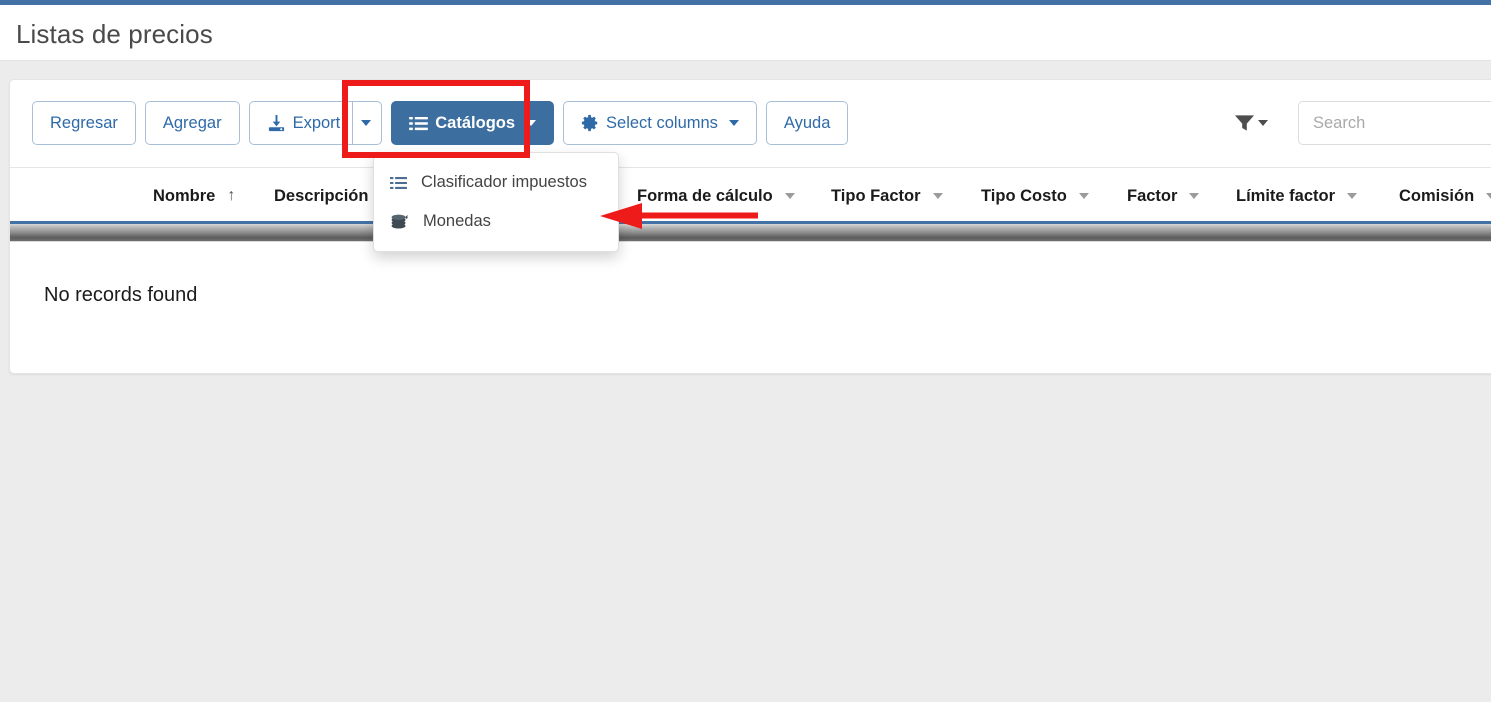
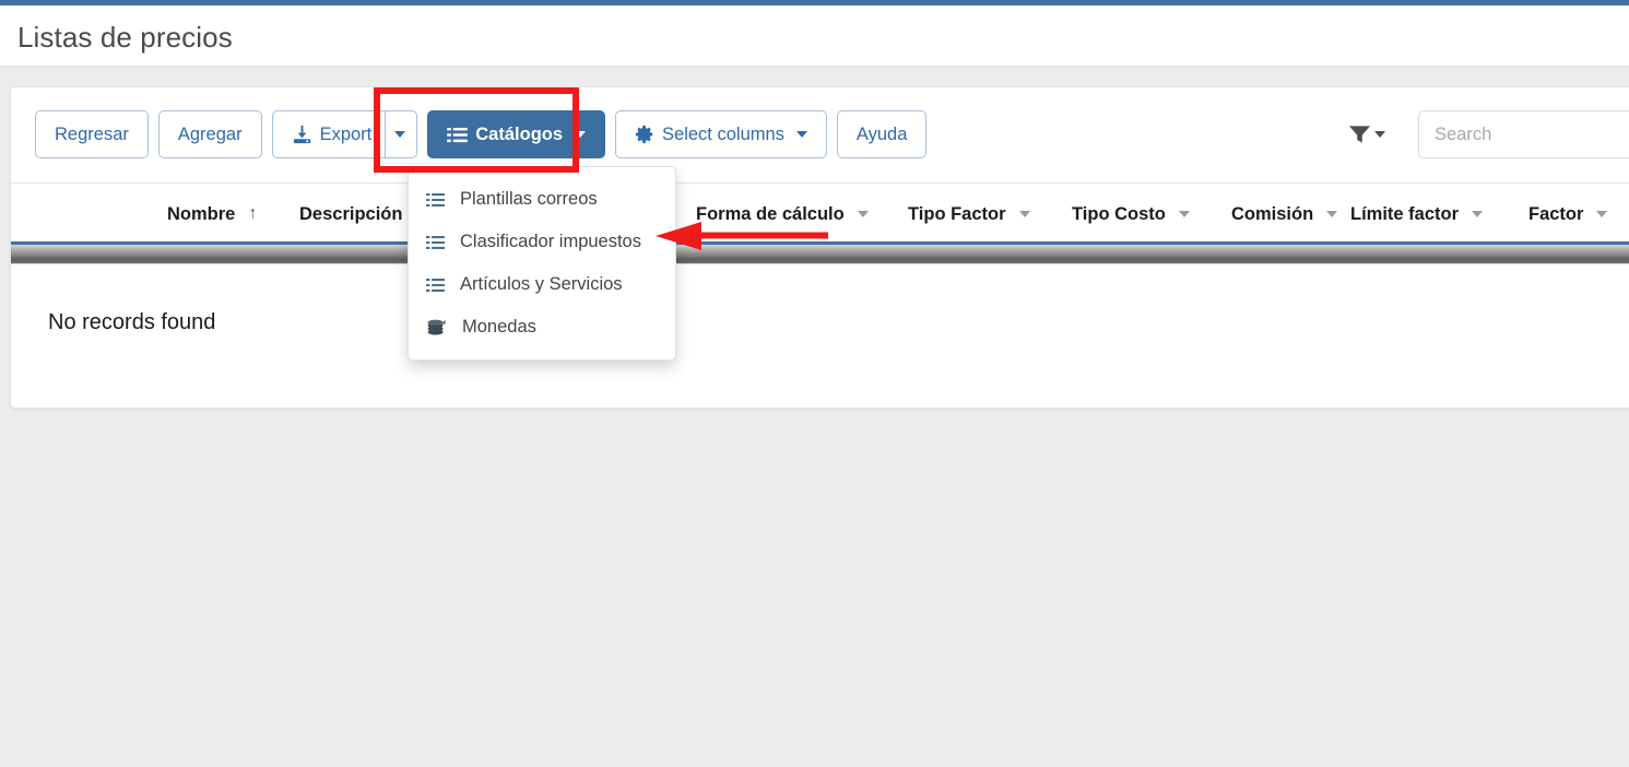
  Listas de precios
  Regresar
  Agregar
  Export
  Catálogos
  Select columns
  Ayuda
  Search
  Nombre
  ↑
  Descripción
  Forma de cálculo
  Tipo Factor
  Tipo Costo
- Factor
+ Comisión
  Límite factor
- Comisión
+ Factor
  No records found
+ Plantillas correos
  Clasificador impuestos
+ Artículos y Servicios
  Monedas
